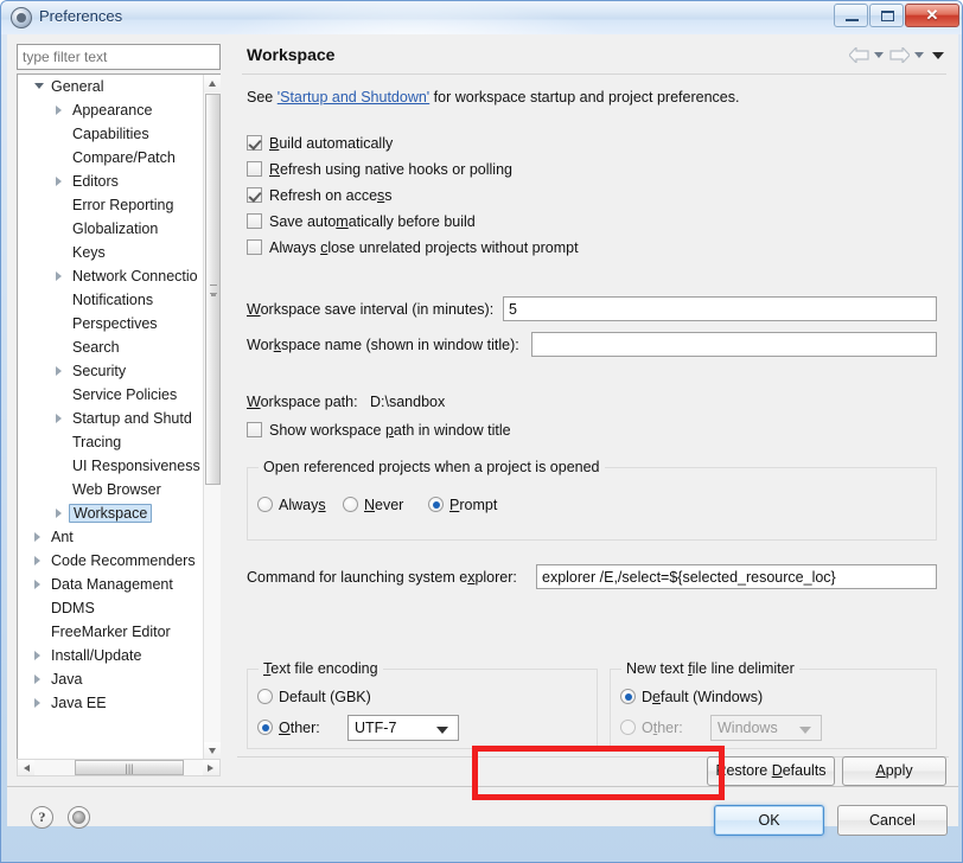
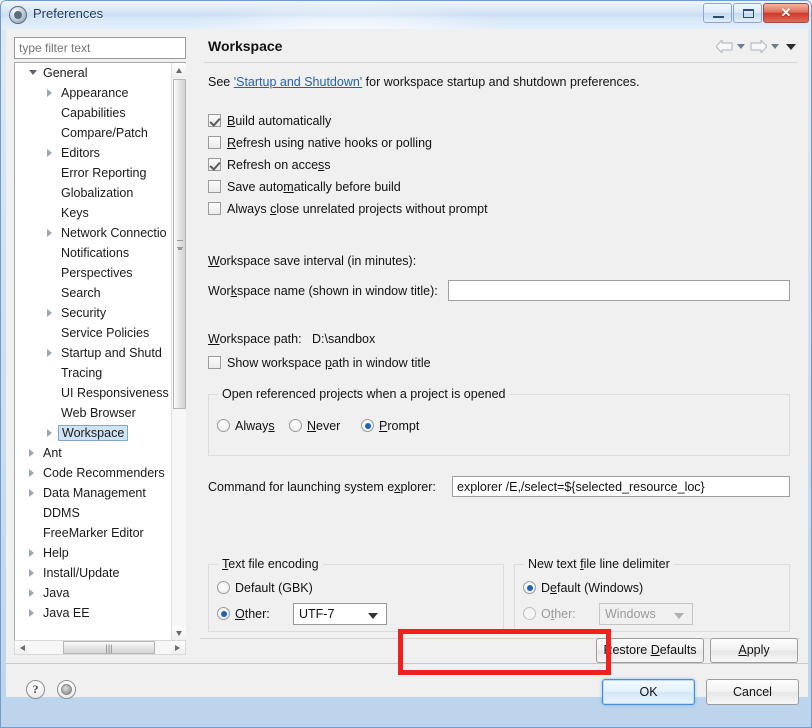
  Preferences
  ✕
  type filter text
  General
  Appearance
  Capabilities
  Compare/Patch
  Editors
  Error Reporting
  Globalization
  Keys
  Network Connectio
  Notifications
  Perspectives
  Search
  Security
  Service Policies
  Startup and Shutd
  Tracing
  UI Responsiveness
  Web Browser
  Workspace
  Ant
  Code Recommenders
  Data Management
  DDMS
  FreeMarker Editor
+ Help
  Install/Update
  Java
  Java EE
  |||
  Workspace
- See 'Startup and Shutdown' for workspace startup and project preferences.
+ See 'Startup and Shutdown' for workspace startup and shutdown preferences.
  Build automatically
  Refresh using native hooks or polling
  Refresh on access
  Save automatically before build
  Always close unrelated projects without prompt
  Workspace save interval (in minutes):
- 5
  Workspace name (shown in window title):
  Workspace path: D:\sandbox
  Show workspace path in window title
  Open referenced projects when a project is opened
  Always
  Never
  Prompt
  Command for launching system explorer:
  explorer /E,/select=${selected_resource_loc}
  Text file encoding
  Default (GBK)
  Other:
  UTF-7
  New text file line delimiter
  Default (Windows)
  Other:
  Windows
  Restore Defaults
  Apply
  ?
  OK
  Cancel
